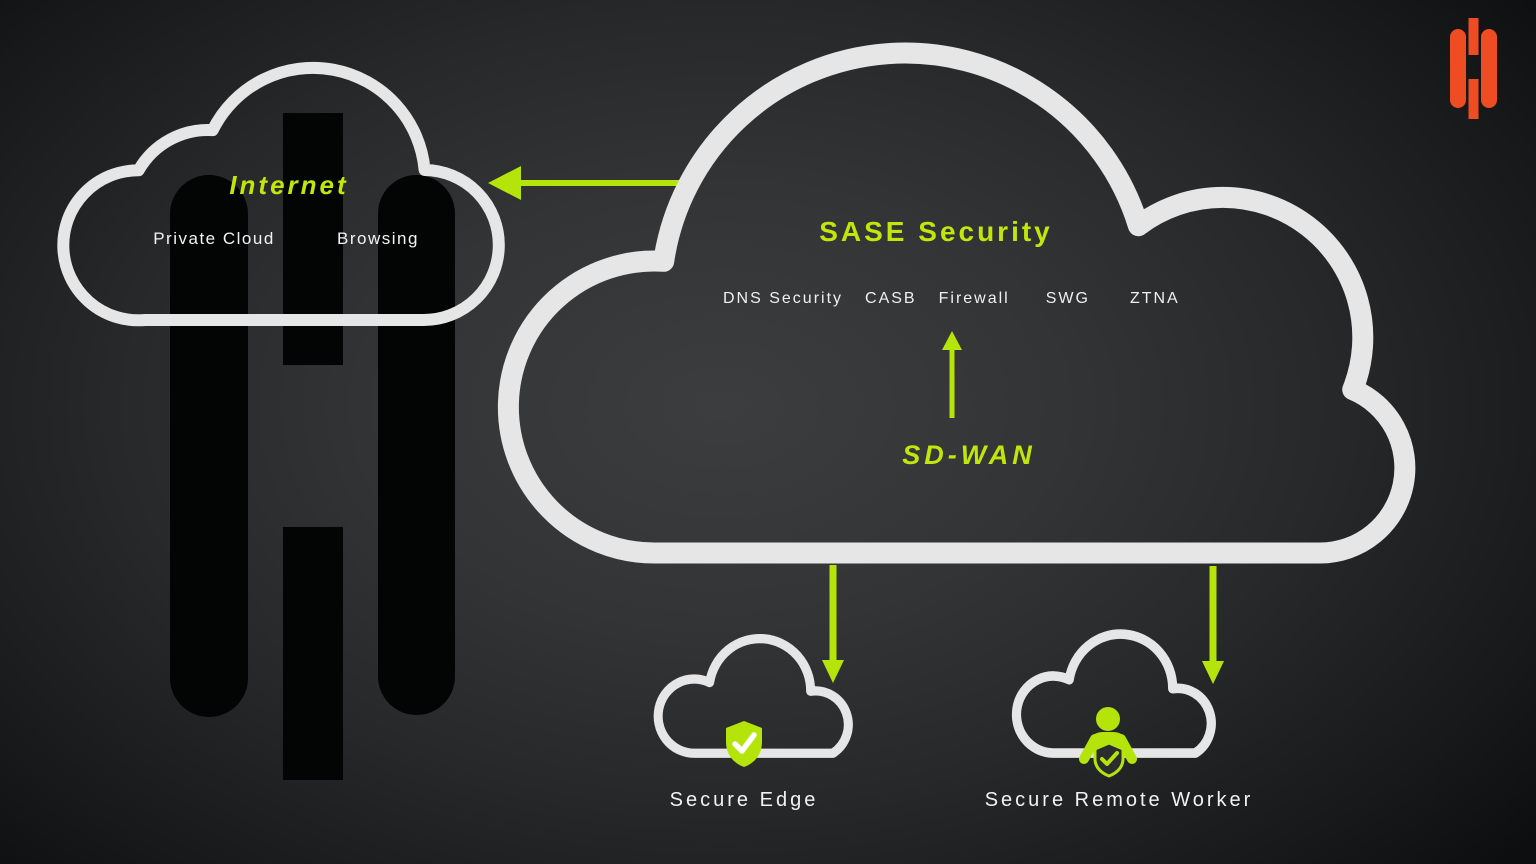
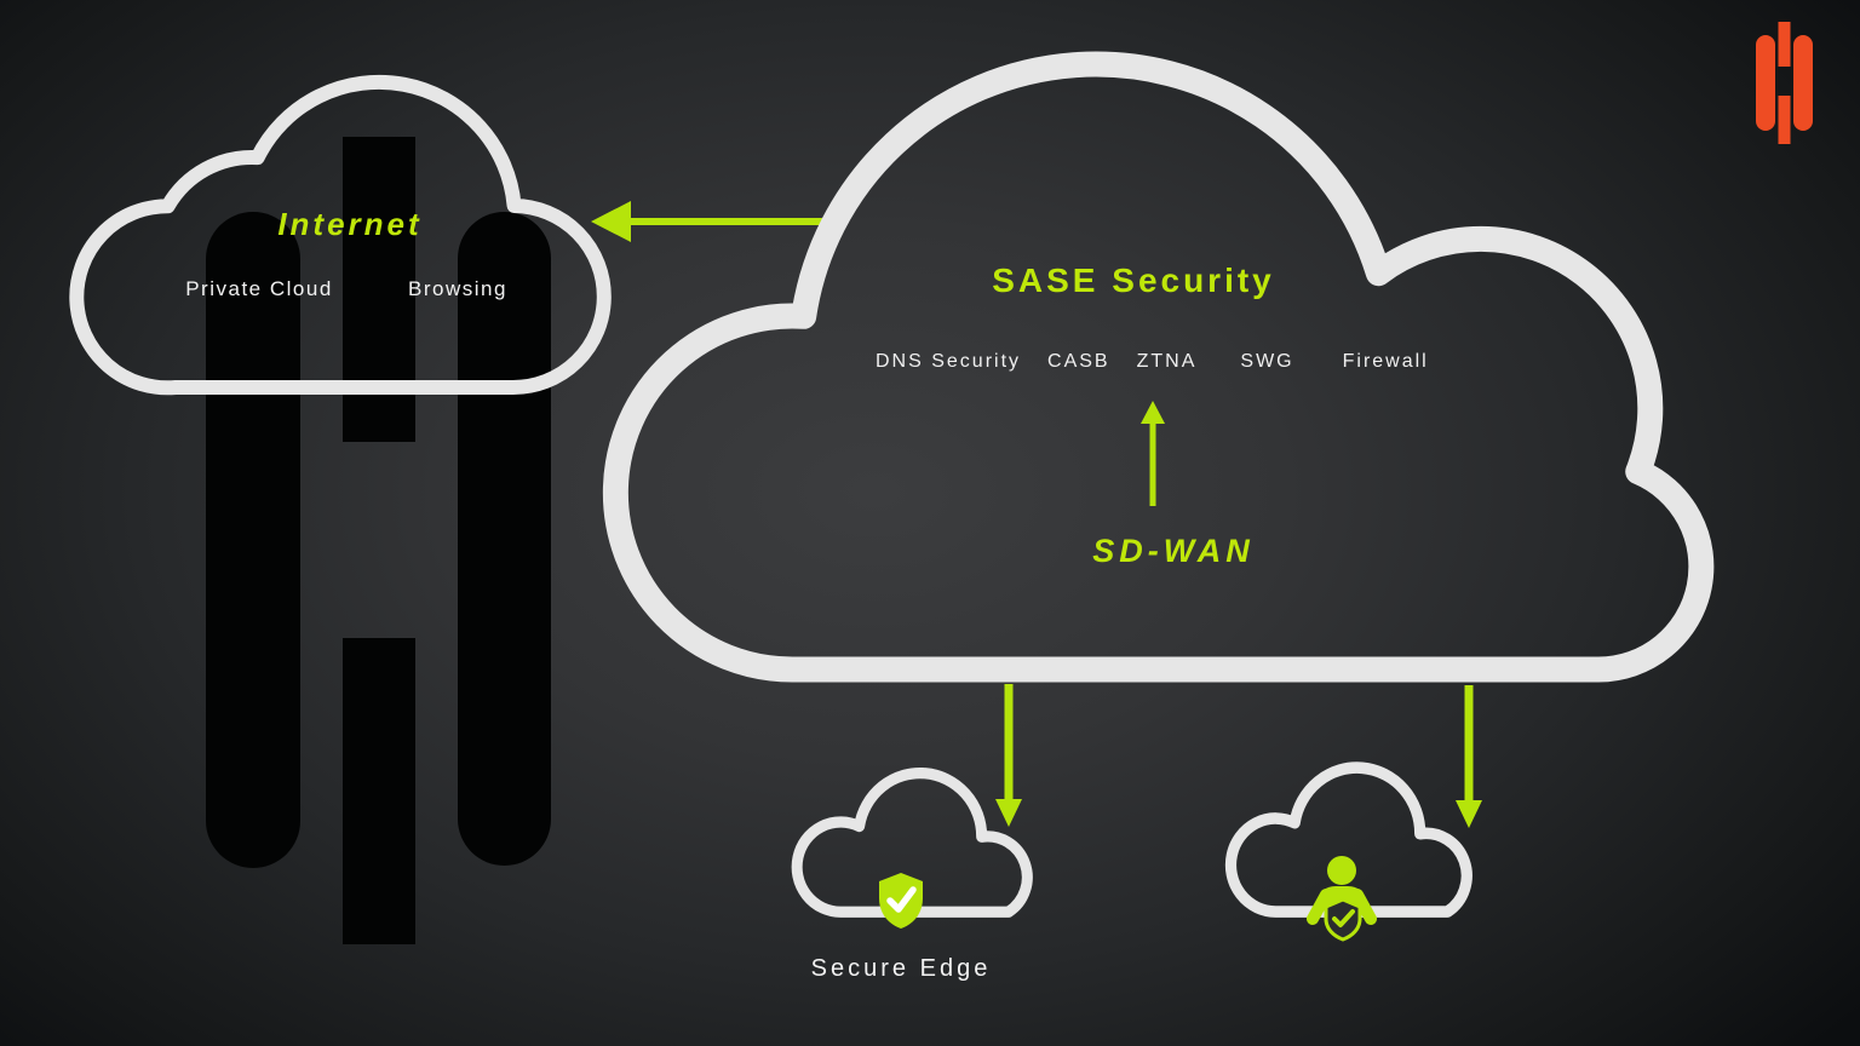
  Internet
  Private Cloud
  Browsing
  SASE Security
  DNS Security
  CASB
- Firewall
+ ZTNA
  SWG
- ZTNA
+ Firewall
  SD-WAN
  Secure Edge
- Secure Remote Worker
